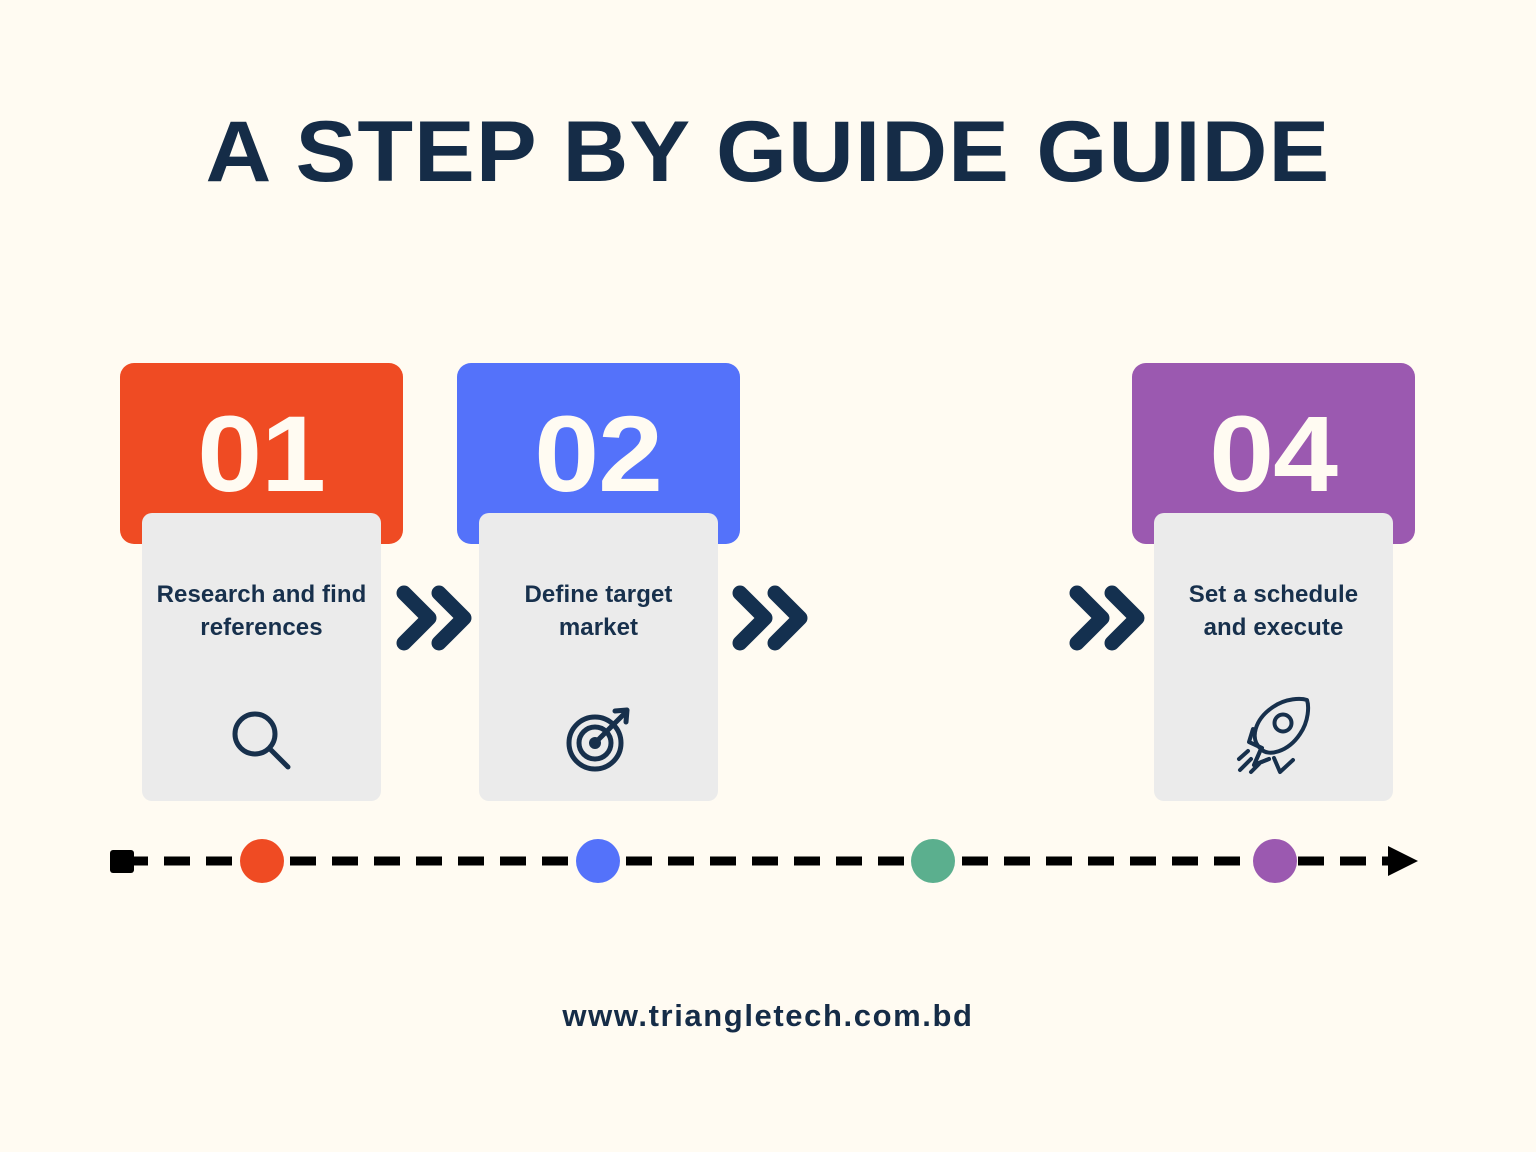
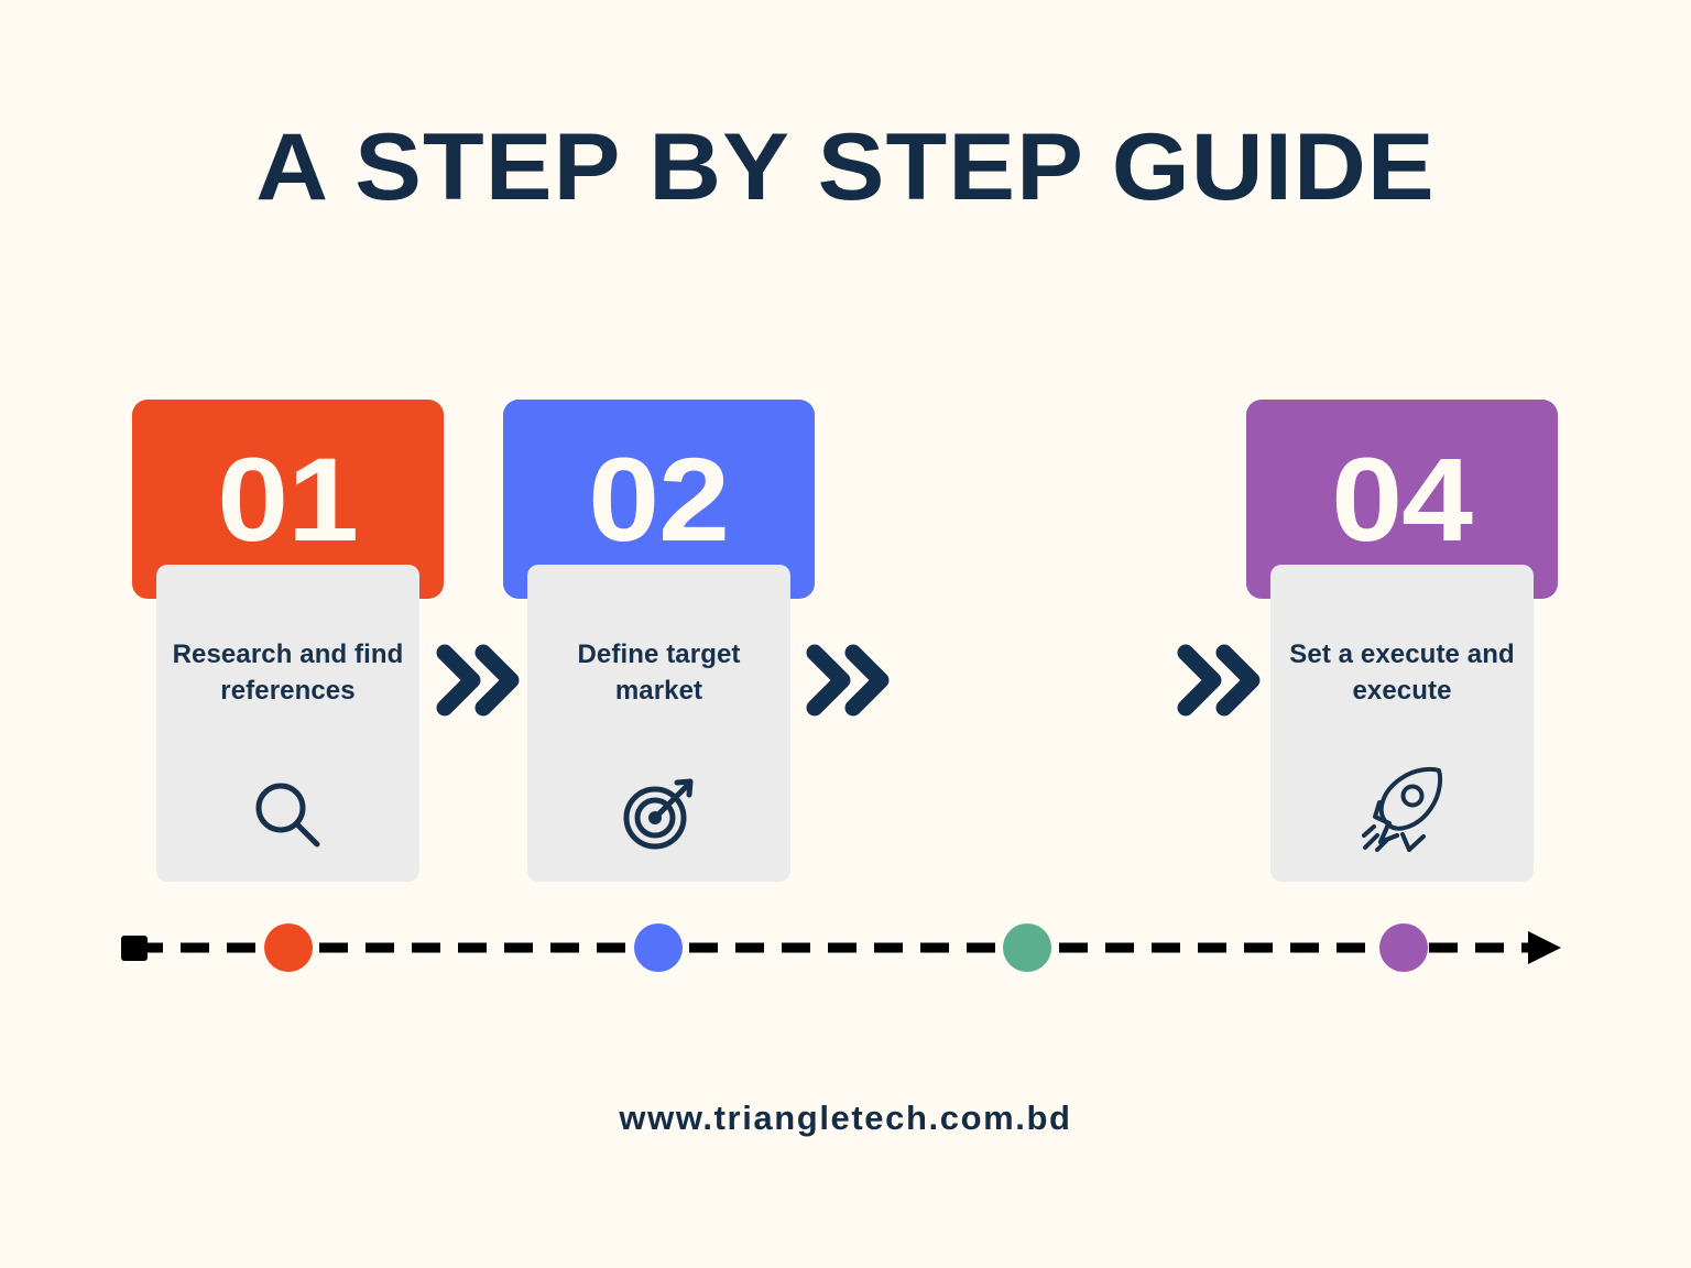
- A STEP BY GUIDE GUIDE
+ A STEP BY STEP GUIDE
  01
  Research and find references
  02
  Define target market
  04
- Set a schedule and execute
+ Set a execute and execute
  www.triangletech.com.bd
